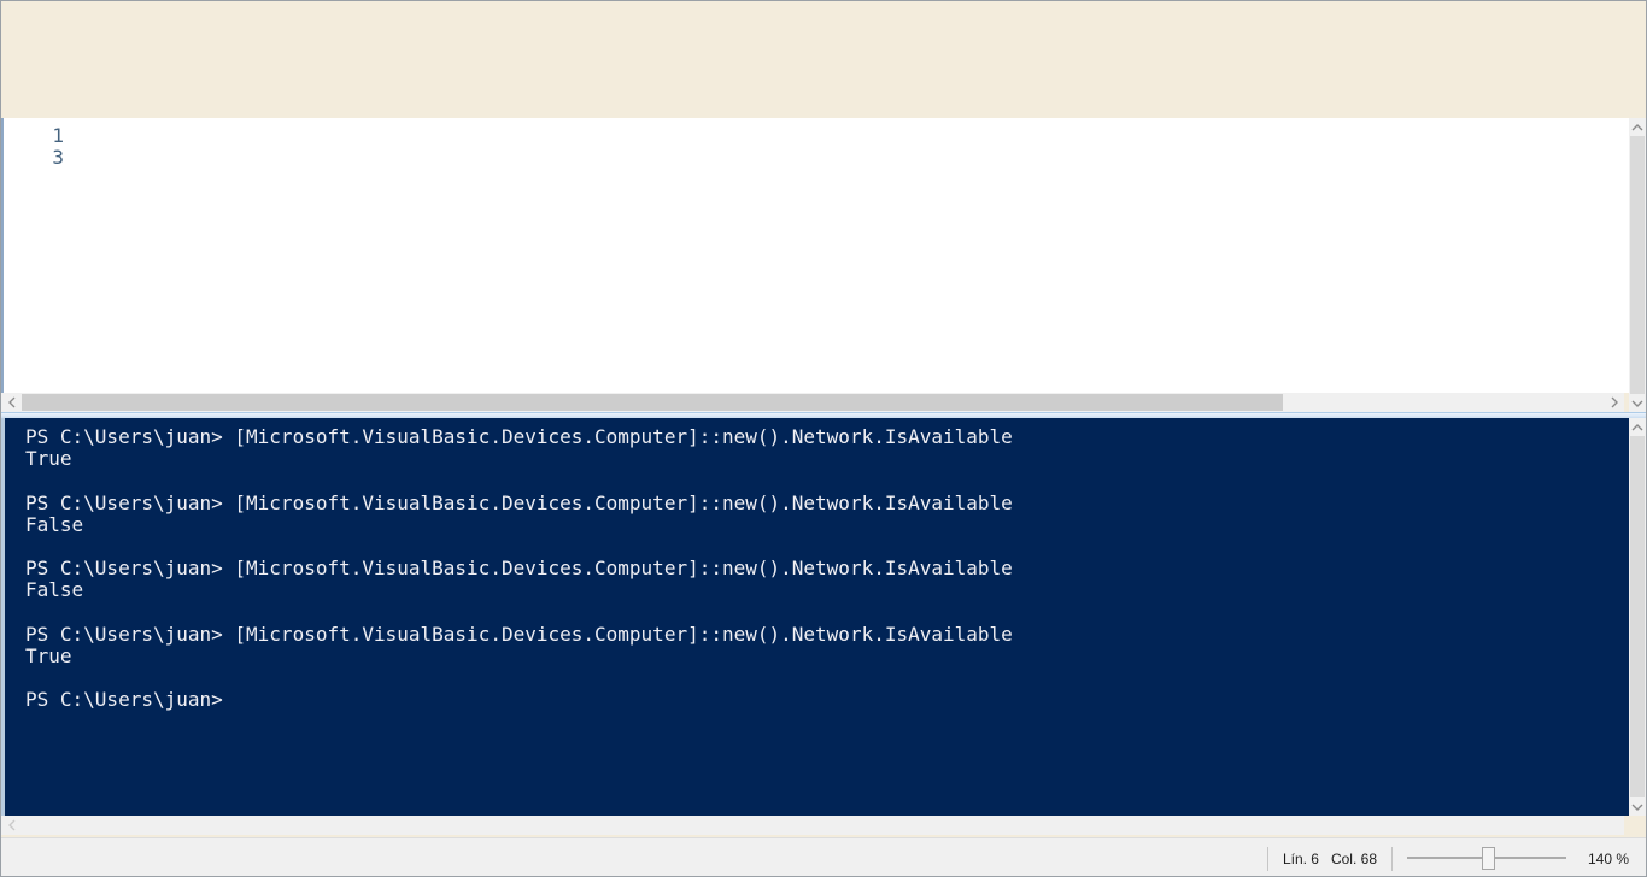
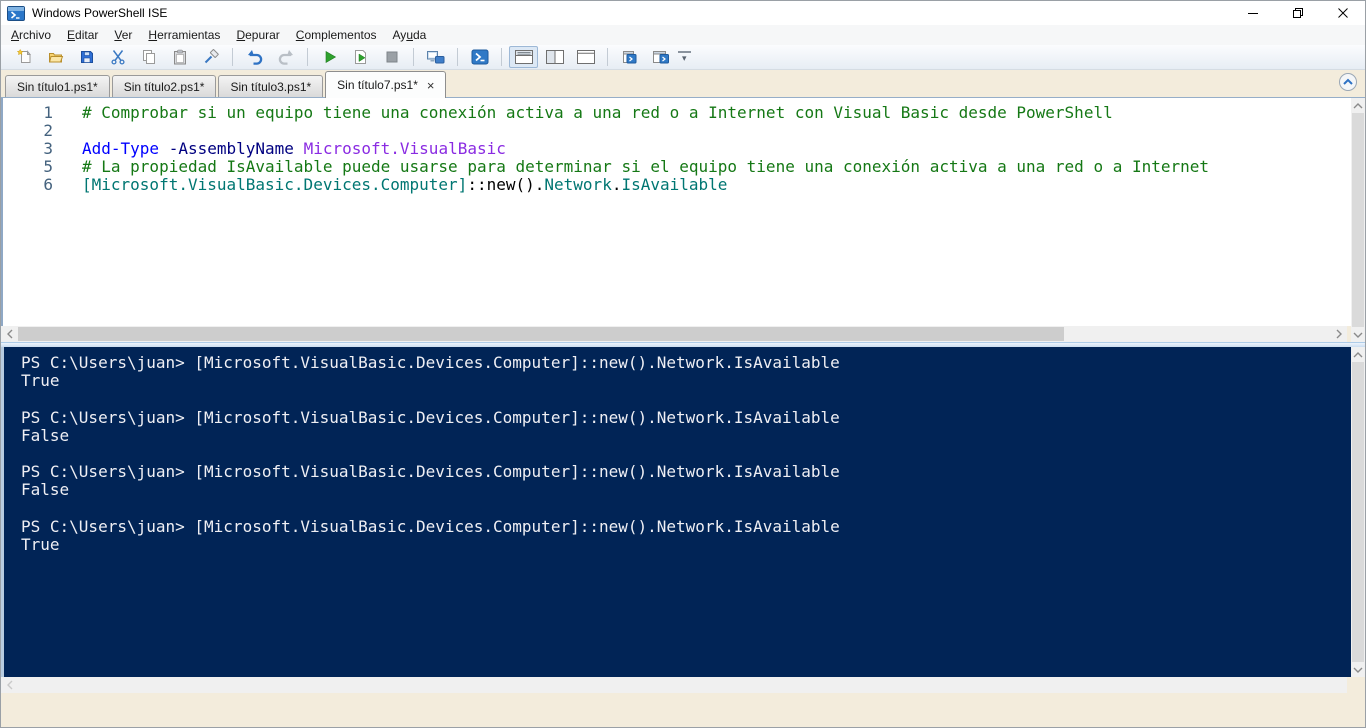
+ Windows PowerShell ISE
+ Archivo
+ Editar
+ Ver
+ Herramientas
+ Depurar
+ Complementos
+ Ayuda
+ ▾
+ Sin título1.ps1*
+ Sin título2.ps1*
+ Sin título3.ps1*
+ Sin título7.ps1*
+ ×
  1
+ # Comprobar si un equipo tiene una conexión activa a una red o a Internet con Visual Basic desde PowerShell
+ 2
  3
+ Add-Type -AssemblyName Microsoft.VisualBasic
+ 5
+ # La propiedad IsAvailable puede usarse para determinar si el equipo tiene una conexión activa a una red o a Internet
+ 6
+ [Microsoft.VisualBasic.Devices.Computer]::new().Network.IsAvailable
  PS C:\Users\juan> [Microsoft.VisualBasic.Devices.Computer]::new().Network.IsAvailable
  True
  PS C:\Users\juan> [Microsoft.VisualBasic.Devices.Computer]::new().Network.IsAvailable
  False
  PS C:\Users\juan> [Microsoft.VisualBasic.Devices.Computer]::new().Network.IsAvailable
  False
  PS C:\Users\juan> [Microsoft.VisualBasic.Devices.Computer]::new().Network.IsAvailable
  True
- PS C:\Users\juan>
- Lín. 6
- Col. 68
- 140 %
